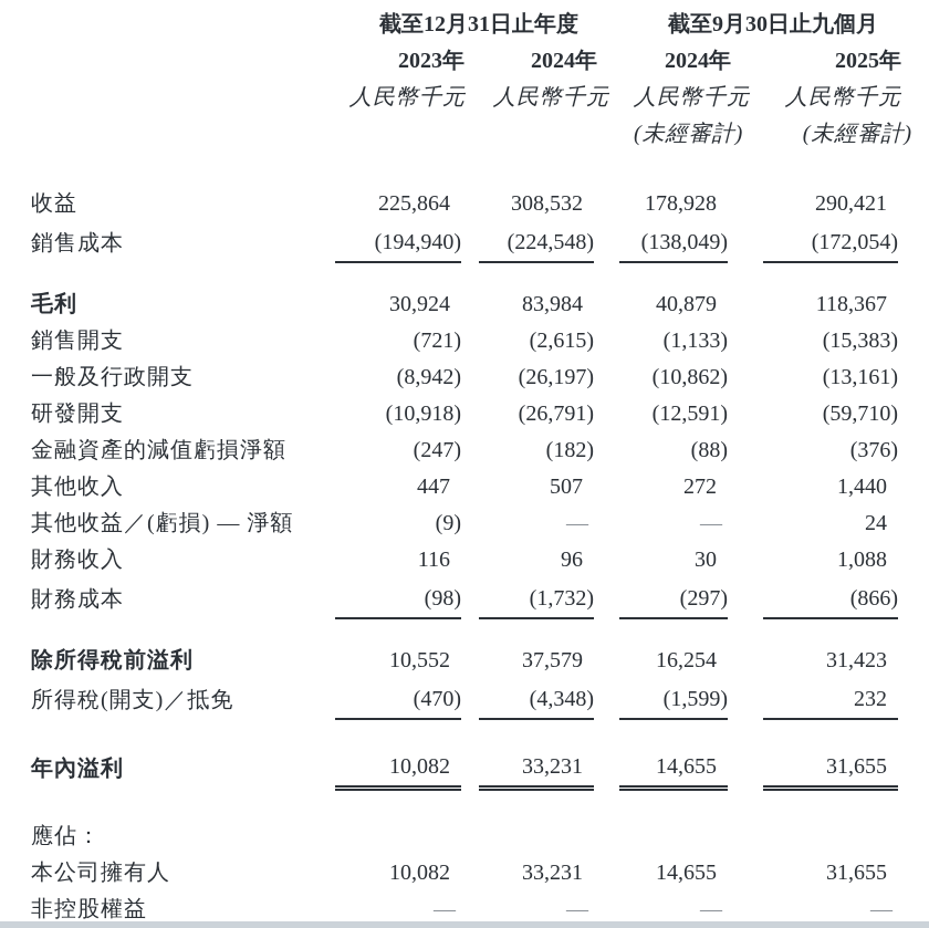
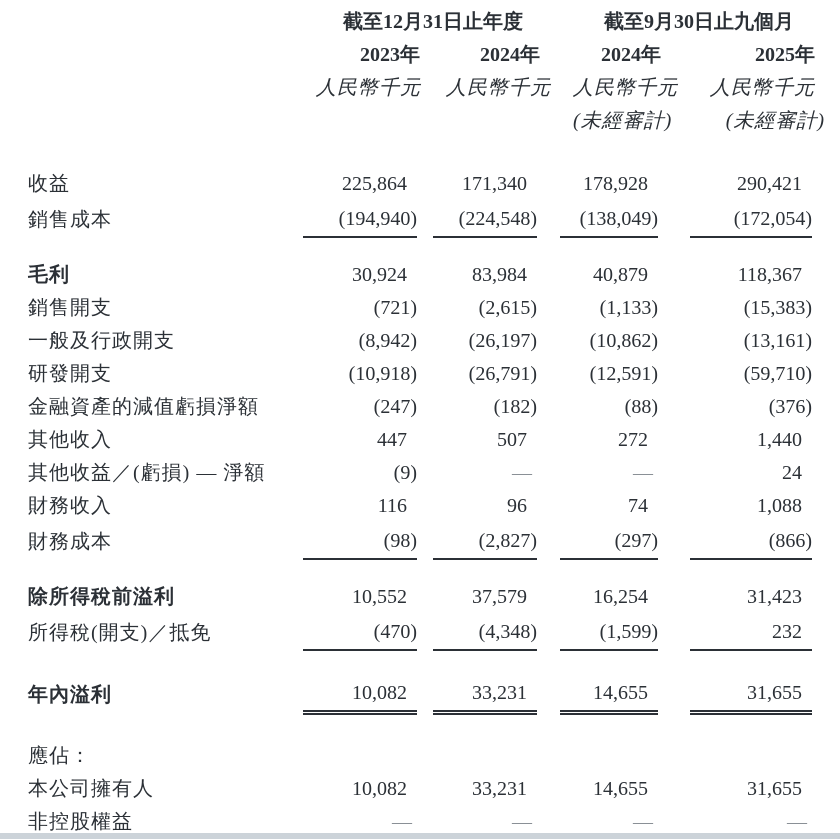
  	截至12月31日止年度		截至9月30日止九個月
  	2023年		2024年		2024年		2025年
  	人民幣千元		人民幣千元		人民幣千元		人民幣千元
  					(未經審計)		(未經審計)
- 收益	225,864		308,532		178,928		290,421
+ 收益	225,864		171,340		178,928		290,421
  銷售成本	(194,940)		(224,548)		(138,049)		(172,054)
  毛利	30,924		83,984		40,879		118,367
  銷售開支	(721)		(2,615)		(1,133)		(15,383)
  一般及行政開支	(8,942)		(26,197)		(10,862)		(13,161)
  研發開支	(10,918)		(26,791)		(12,591)		(59,710)
  金融資產的減值虧損淨額	(247)		(182)		(88)		(376)
  其他收入	447		507		272		1,440
  其他收益／(虧損) — 淨額	(9)		—		—		24
- 財務收入	116		96		30		1,088
+ 財務收入	116		96		74		1,088
- 財務成本	(98)		(1,732)		(297)		(866)
+ 財務成本	(98)		(2,827)		(297)		(866)
  除所得稅前溢利	10,552		37,579		16,254		31,423
  所得稅(開支)／抵免	(470)		(4,348)		(1,599)		232
  年內溢利	10,082		33,231		14,655		31,655
  應佔：
  本公司擁有人	10,082		33,231		14,655		31,655
  非控股權益	—		—		—		—
